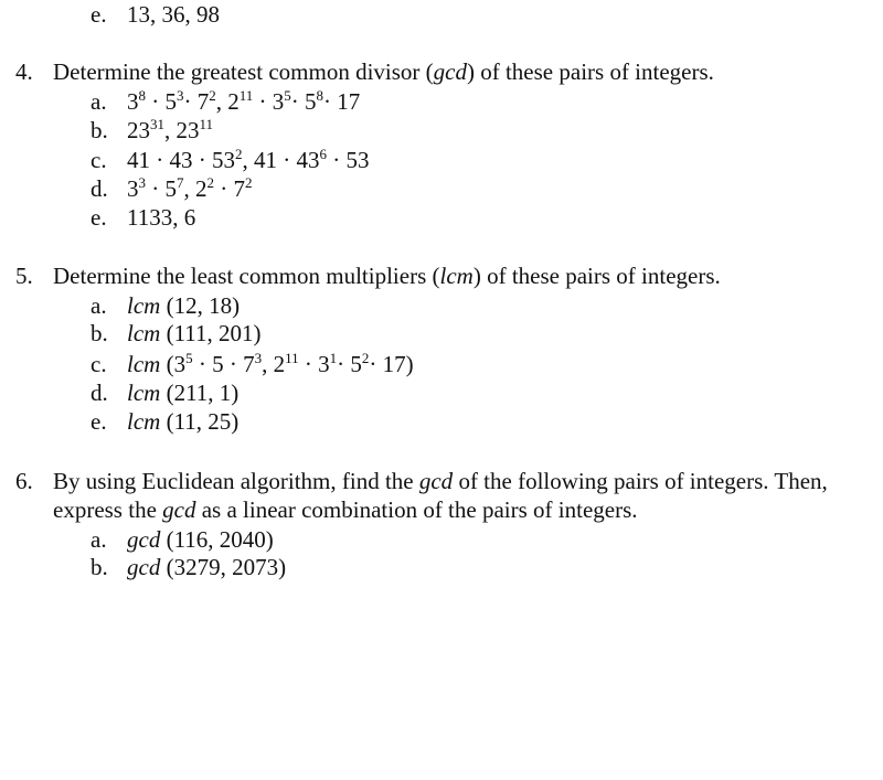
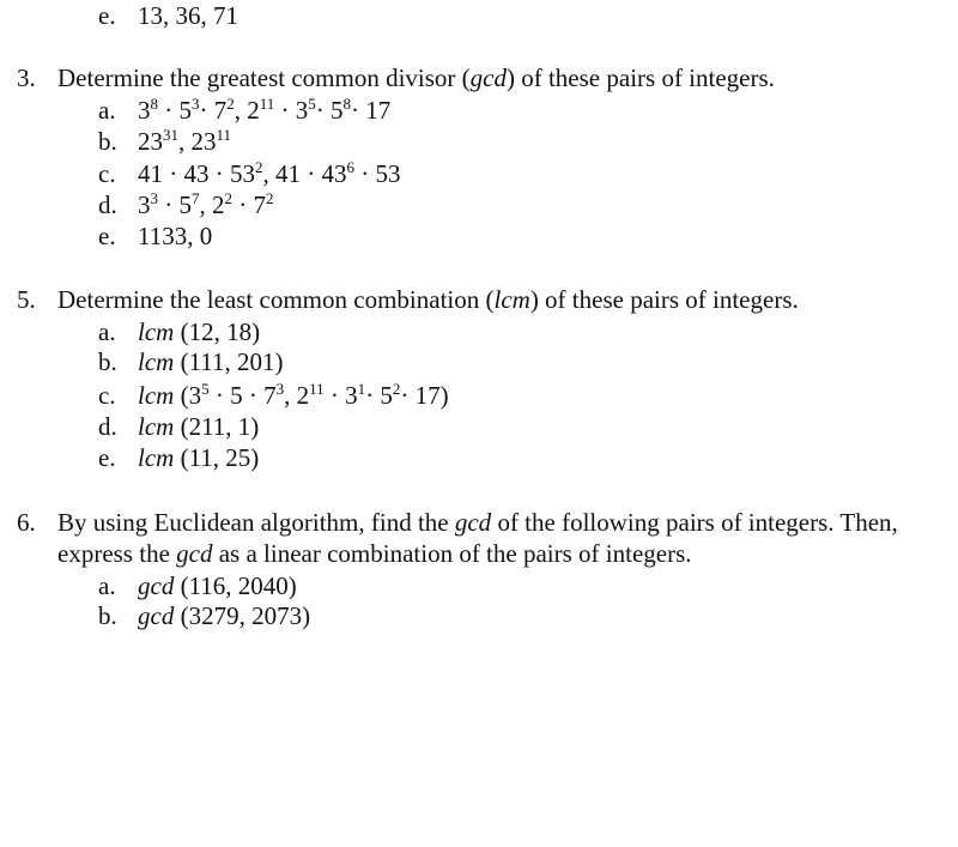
  e.
- 13, 36, 98
+ 13, 36, 71
- 4.
+ 3.
  Determine the greatest common divisor (gcd) of these pairs of integers.
  a.
  38 · 53· 72, 211 · 35· 58· 17
  b.
  2331, 2311
  c.
  41 · 43 · 532, 41 · 436 · 53
  d.
  33 · 57, 22 · 72
  e.
- 1133, 6
+ 1133, 0
  5.
- Determine the least common multipliers (lcm) of these pairs of integers.
+ Determine the least common combination (lcm) of these pairs of integers.
  a.
  lcm (12, 18)
  b.
  lcm (111, 201)
  c.
  lcm (35 · 5 · 73, 211 · 31· 52· 17)
  d.
  lcm (211, 1)
  e.
  lcm (11, 25)
  6.
  By using Euclidean algorithm, find the gcd of the following pairs of integers. Then,
  express the gcd as a linear combination of the pairs of integers.
  a.
  gcd (116, 2040)
  b.
  gcd (3279, 2073)
